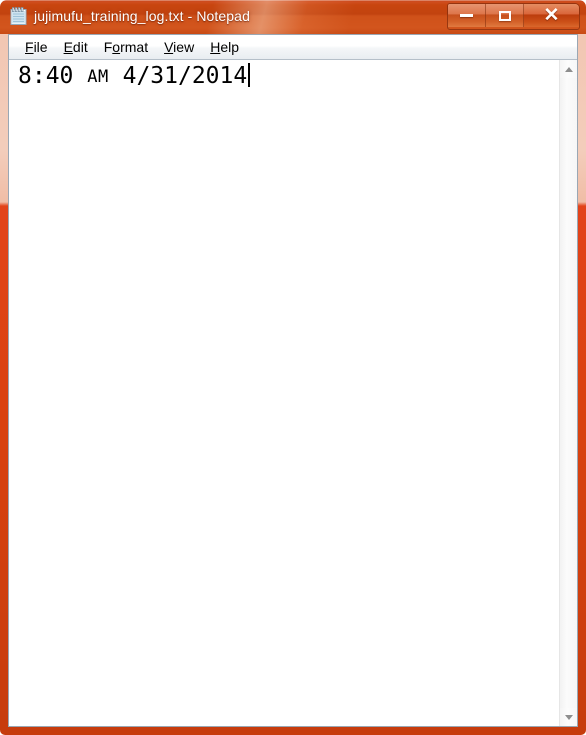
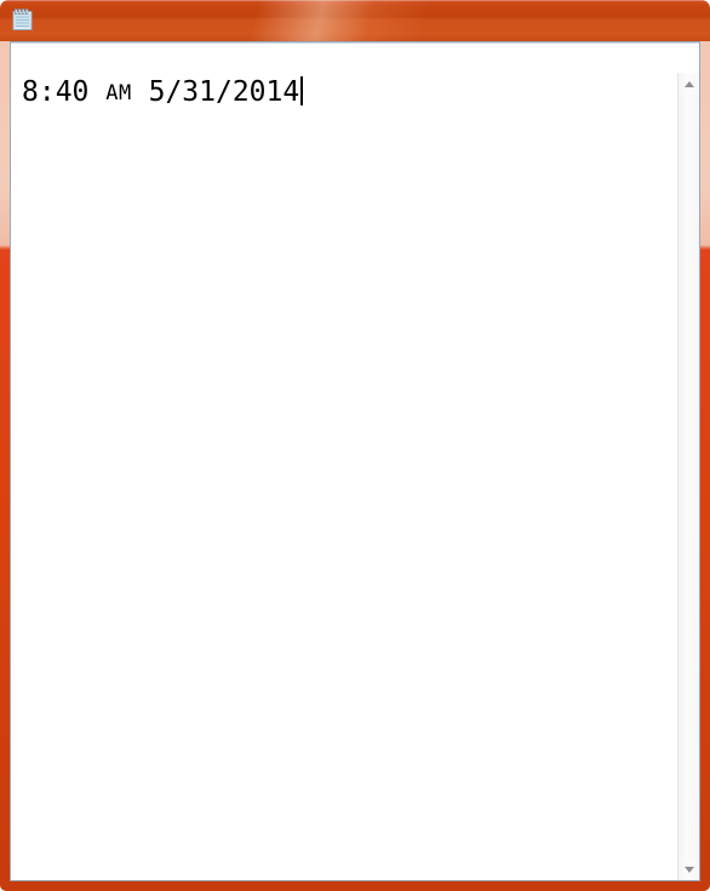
- jujimufu_training_log.txt - Notepad
- ✕
- File
- Edit
- Format
- View
- Help
- 8:40 AM 4/31/2014
+ 8:40 AM 5/31/2014
